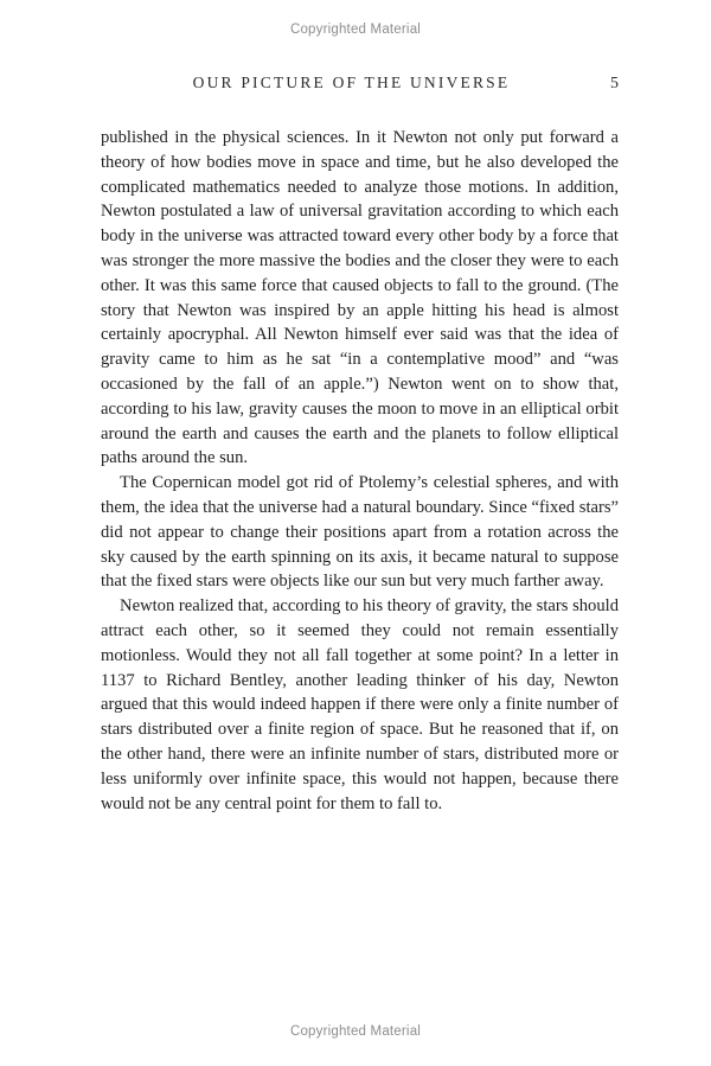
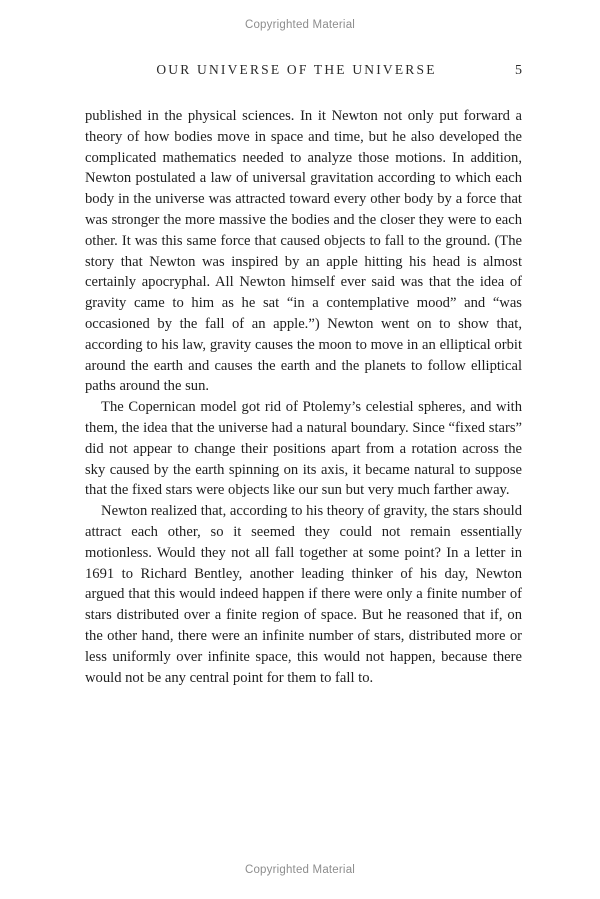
  Copyrighted Material
- OUR PICTURE OF THE UNIVERSE
+ OUR UNIVERSE OF THE UNIVERSE
  5
  published in the physical sciences. In it Newton not only put forward a theory of how bodies move in space and time, but he also developed the complicated mathematics needed to analyze those motions. In addition, Newton postulated a law of universal gravitation according to which each body in the universe was attracted toward every other body by a force that was stronger the more massive the bodies and the closer they were to each other. It was this same force that caused objects to fall to the ground. (The story that Newton was inspired by an apple hitting his head is almost certainly apocryphal. All Newton himself ever said was that the idea of gravity came to him as he sat “in a contemplative mood” and “was occasioned by the fall of an apple.”) Newton went on to show that, according to his law, gravity causes the moon to move in an elliptical orbit around the earth and causes the earth and the planets to follow elliptical paths around the sun.
  The Copernican model got rid of Ptolemy’s celestial spheres, and with them, the idea that the universe had a natural boundary. Since “fixed stars” did not appear to change their positions apart from a rotation across the sky caused by the earth spinning on its axis, it became natural to suppose that the fixed stars were objects like our sun but very much farther away.
- Newton realized that, according to his theory of gravity, the stars should attract each other, so it seemed they could not remain essentially motionless. Would they not all fall together at some point? In a letter in 1137 to Richard Bentley, another leading thinker of his day, Newton argued that this would indeed happen if there were only a finite number of stars distributed over a finite region of space. But he reasoned that if, on the other hand, there were an infinite number of stars, distributed more or less uniformly over infinite space, this would not happen, because there would not be any central point for them to fall to.
+ Newton realized that, according to his theory of gravity, the stars should attract each other, so it seemed they could not remain essentially motionless. Would they not all fall together at some point? In a letter in 1691 to Richard Bentley, another leading thinker of his day, Newton argued that this would indeed happen if there were only a finite number of stars distributed over a finite region of space. But he reasoned that if, on the other hand, there were an infinite number of stars, distributed more or less uniformly over infinite space, this would not happen, because there would not be any central point for them to fall to.
  Copyrighted Material
